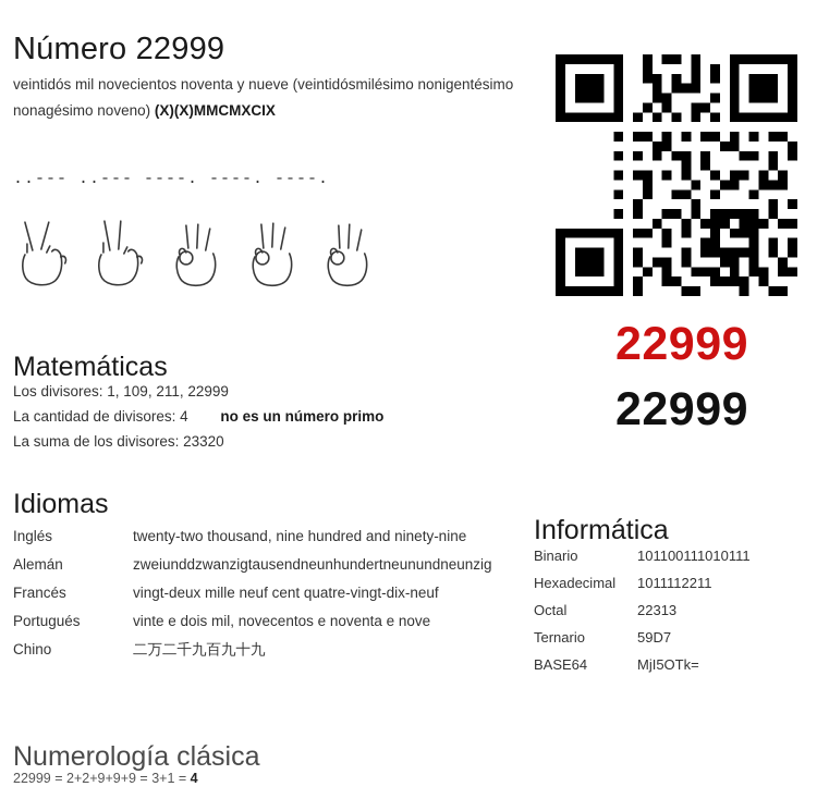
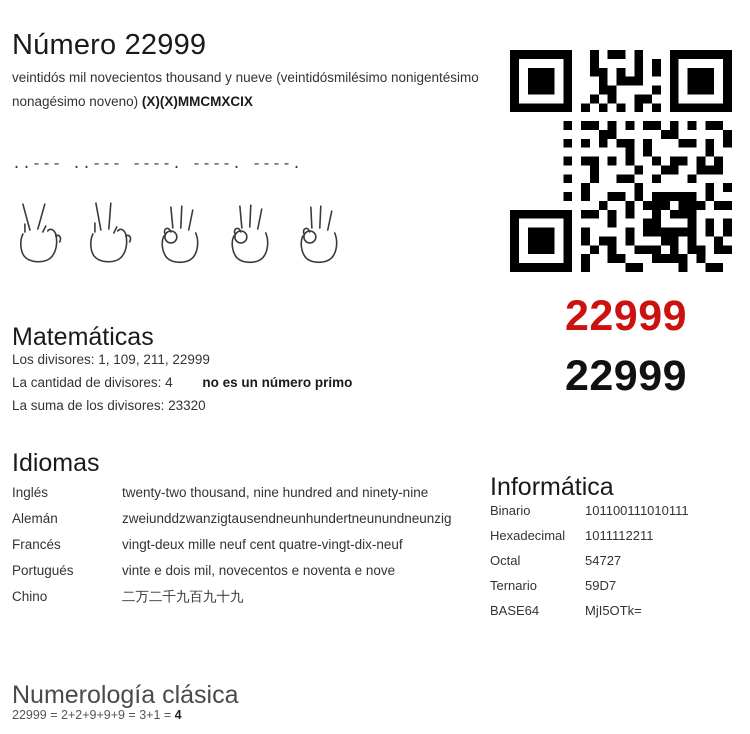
  Número 22999
- veintidós mil novecientos noventa y nueve (veintidósmilésimo nonigentésimo nonagésimo noveno) (X)(X)MMCMXCIX
+ veintidós mil novecientos thousand y nueve (veintidósmilésimo nonigentésimo nonagésimo noveno) (X)(X)MMCMXCIX
  ..--- ..--- ----. ----. ----.
  22999
  22999
  Matemáticas
  Los divisores: 1, 109, 211, 22999
  La cantidad de divisores: 4 no es un número primo
  La suma de los divisores: 23320
  Idiomas
  Inglés	twenty-two thousand, nine hundred and ninety-nine
  Alemán	zweiunddzwanzigtausendneunhundertneunundneunzig
  Francés	vingt-deux mille neuf cent quatre-vingt-dix-neuf
  Portugués	vinte e dois mil, novecentos e noventa e nove
  Chino	二万二千九百九十九
  Informática
  Binario	101100111010111
  Hexadecimal	1011112211
- Octal	22313
+ Octal	54727
  Ternario	59D7
  BASE64	MjI5OTk=
  Numerología clásica
  22999 = 2+2+9+9+9 = 3+1 = 4
